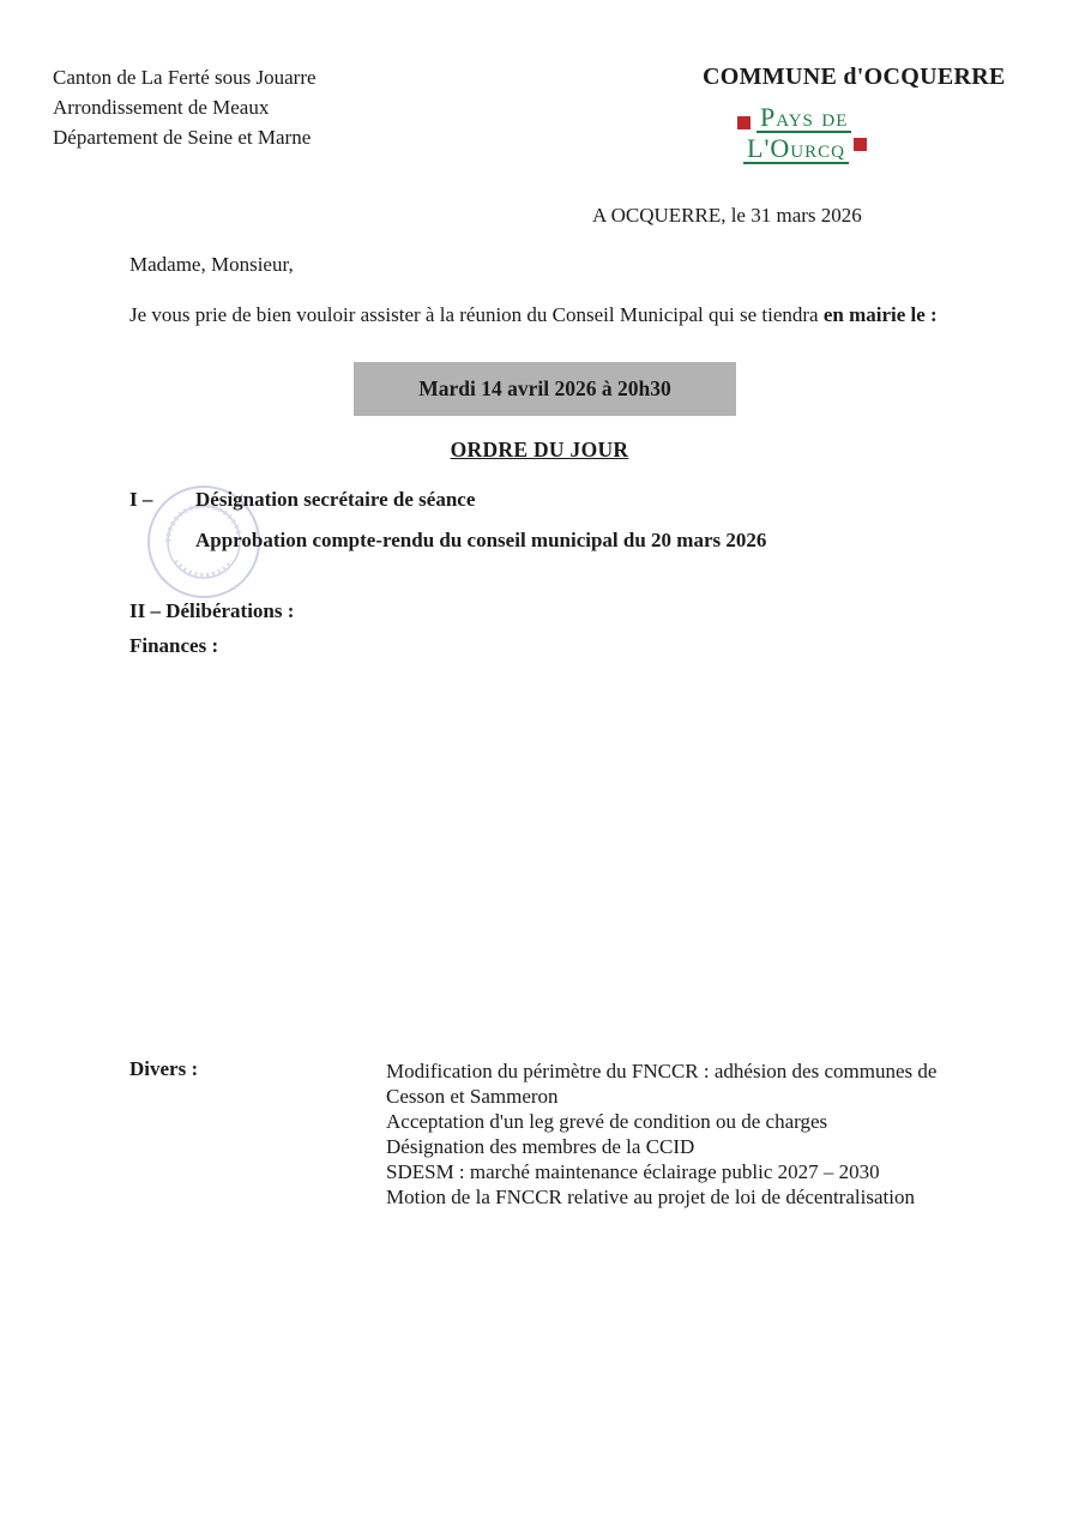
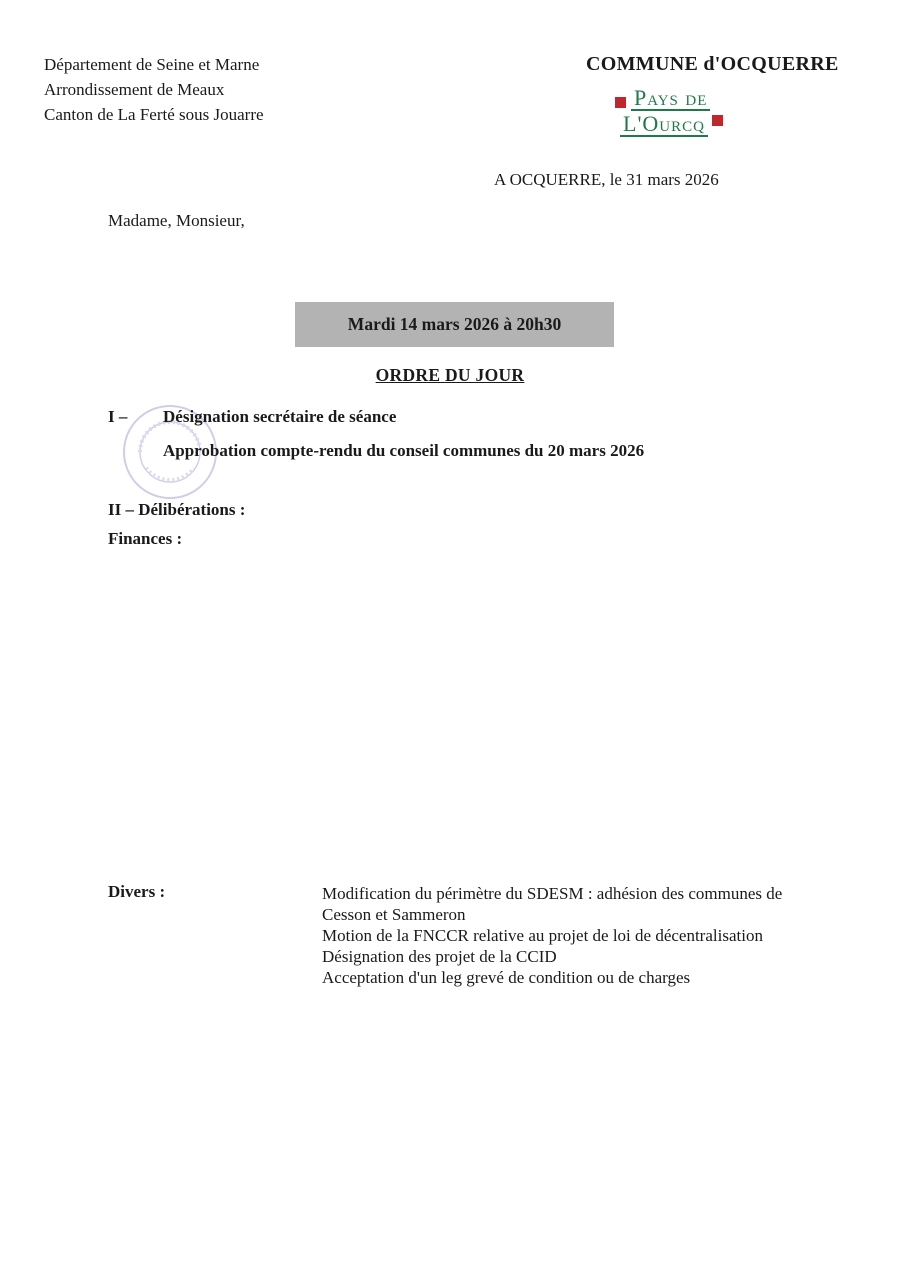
- Canton de La Ferté sous Jouarre
+ Département de Seine et Marne
  Arrondissement de Meaux
- Département de Seine et Marne
+ Canton de La Ferté sous Jouarre
  COMMUNE d'OCQUERRE
  Pays de
  L'Ourcq
  A OCQUERRE, le 31 mars 2026
  Madame, Monsieur,
- Je vous prie de bien vouloir assister à la réunion du Conseil Municipal qui se tiendra en mairie le :
- Mardi 14 avril 2026 à 20h30
+ Mardi 14 mars 2026 à 20h30
  ORDRE DU JOUR
  I –
  Désignation secrétaire de séance
- Approbation compte-rendu du conseil municipal du 20 mars 2026
+ Approbation compte-rendu du conseil communes du 20 mars 2026
  II – Délibérations :
  Finances :
  Divers :
- Modification du périmètre du FNCCR : adhésion des communes de Cesson et Sammeron
+ Modification du périmètre du SDESM : adhésion des communes de Cesson et Sammeron
- Acceptation d'un leg grevé de condition ou de charges
+ Motion de la FNCCR relative au projet de loi de décentralisation
- Désignation des membres de la CCID
+ Désignation des projet de la CCID
- SDESM : marché maintenance éclairage public 2027 – 2030
- Motion de la FNCCR relative au projet de loi de décentralisation
+ Acceptation d'un leg grevé de condition ou de charges
